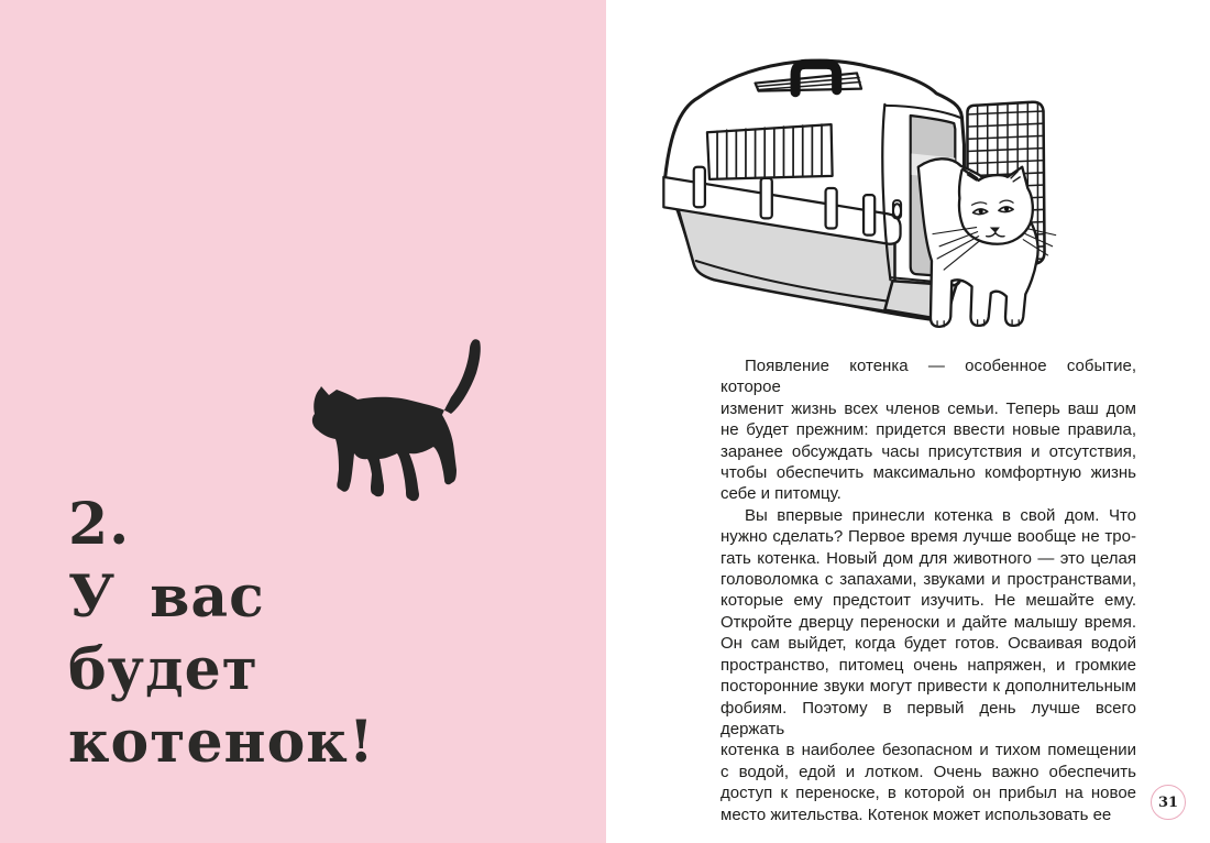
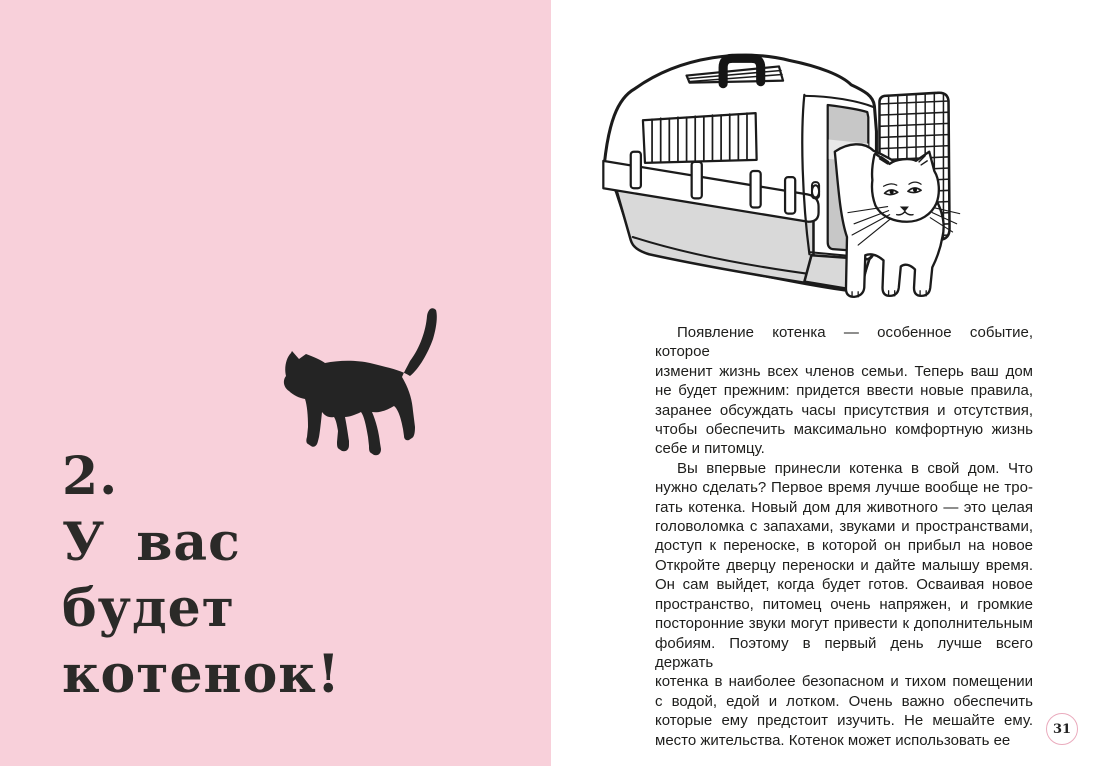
  2.
  У вас
  будет
  котенок!
  Появление котенка — особенное событие, которое
  изменит жизнь всех членов семьи. Теперь ваш дом
  не будет прежним: придется ввести новые правила,
  заранее обсуждать часы присутствия и отсутствия,
  чтобы обеспечить максимально комфортную жизнь
  себе и питомцу.
  Вы впервые принесли котенка в свой дом. Что
  нужно сделать? Первое время лучше вообще не тро-
  гать котенка. Новый дом для животного — это целая
  головоломка с запахами, звуками и пространствами,
- которые ему предстоит изучить. Не мешайте ему.
+ доступ к переноске, в которой он прибыл на новое
  Откройте дверцу переноски и дайте малышу время.
- Он сам выйдет, когда будет готов. Осваивая водой
+ Он сам выйдет, когда будет готов. Осваивая новое
  пространство, питомец очень напряжен, и громкие
  посторонние звуки могут привести к дополнительным
  фобиям. Поэтому в первый день лучше всего держать
  котенка в наиболее безопасном и тихом помещении
  с водой, едой и лотком. Очень важно обеспечить
- доступ к переноске, в которой он прибыл на новое
+ которые ему предстоит изучить. Не мешайте ему.
  место жительства. Котенок может использовать ее
  31
